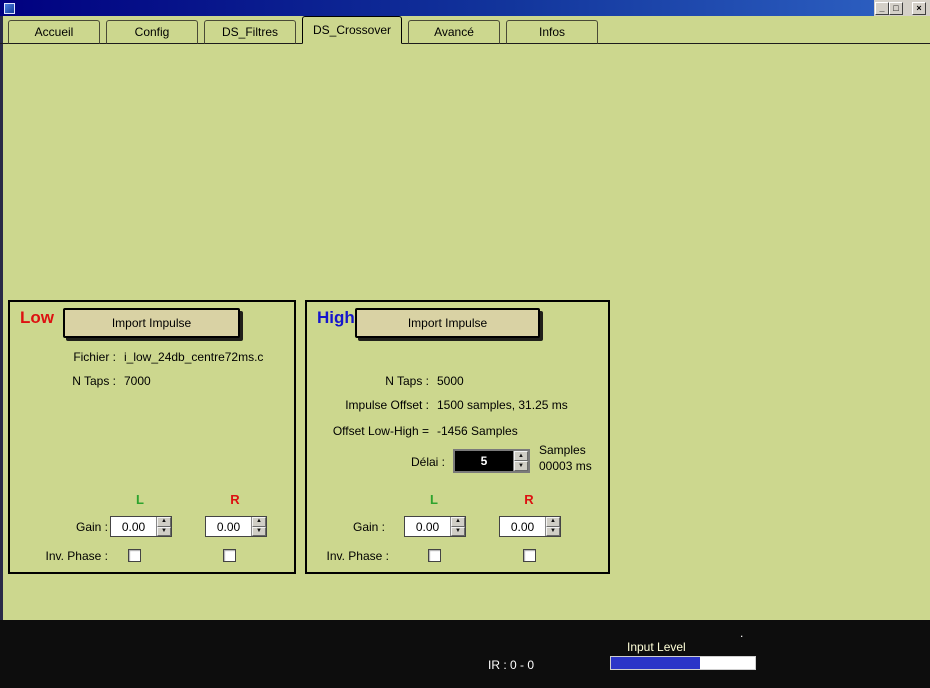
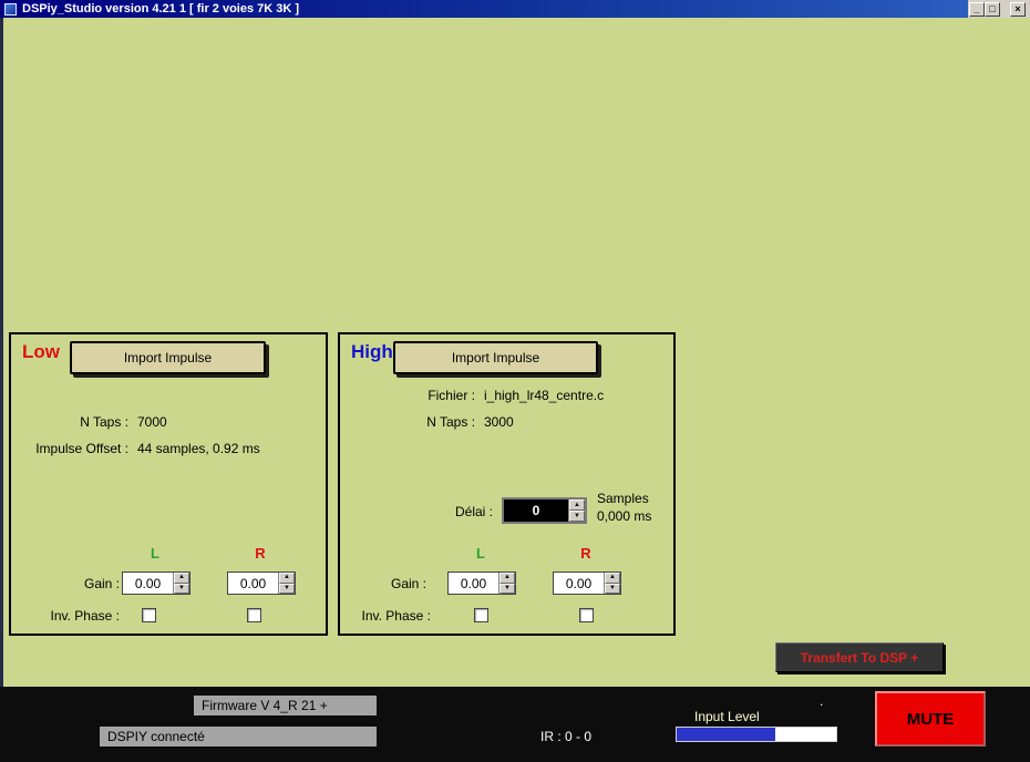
+ DSPiy_Studio version 4.21 1 [ fir 2 voies 7K 3K ]
  _
  □
  ×
- Accueil
- Config
- DS_Filtres
- DS_Crossover
- Avancé
- Infos
  Low
  Import Impulse
- Fichier : i_low_24db_centre72ms.c
  N Taps : 7000
+ Impulse Offset : 44 samples, 0.92 ms
  L
  R
  Gain :
  0.00
  0.00
  Inv. Phase :
  High
  Import Impulse
+ Fichier : i_high_lr48_centre.c
- N Taps : 5000
+ N Taps : 3000
- Impulse Offset : 1500 samples, 31.25 ms
- Offset Low-High = -1456 Samples
  Délai :
- 5
+ 0
  Samples
- 00003 ms
+ 0,000 ms
  L
  R
  Gain :
  0.00
  0.00
  Inv. Phase :
+ Transfert To DSP +
+ Firmware V 4_R 21 +
+ DSPIY connecté
  IR : 0 - 0
  Input Level
  .
+ MUTE
